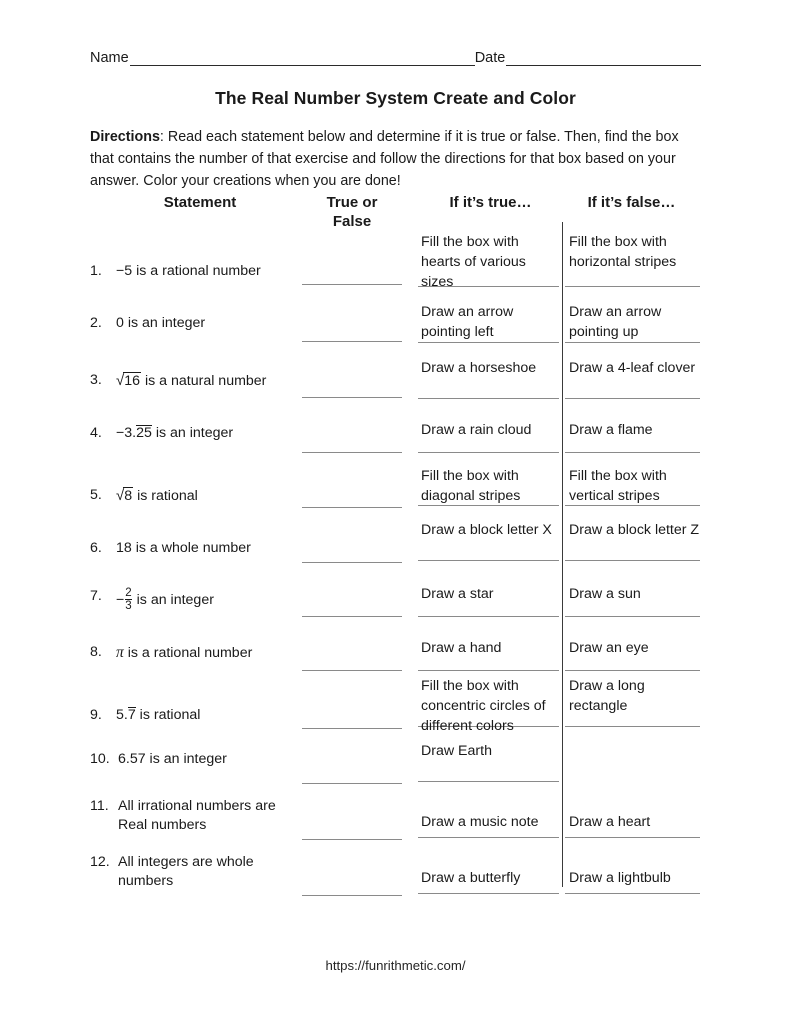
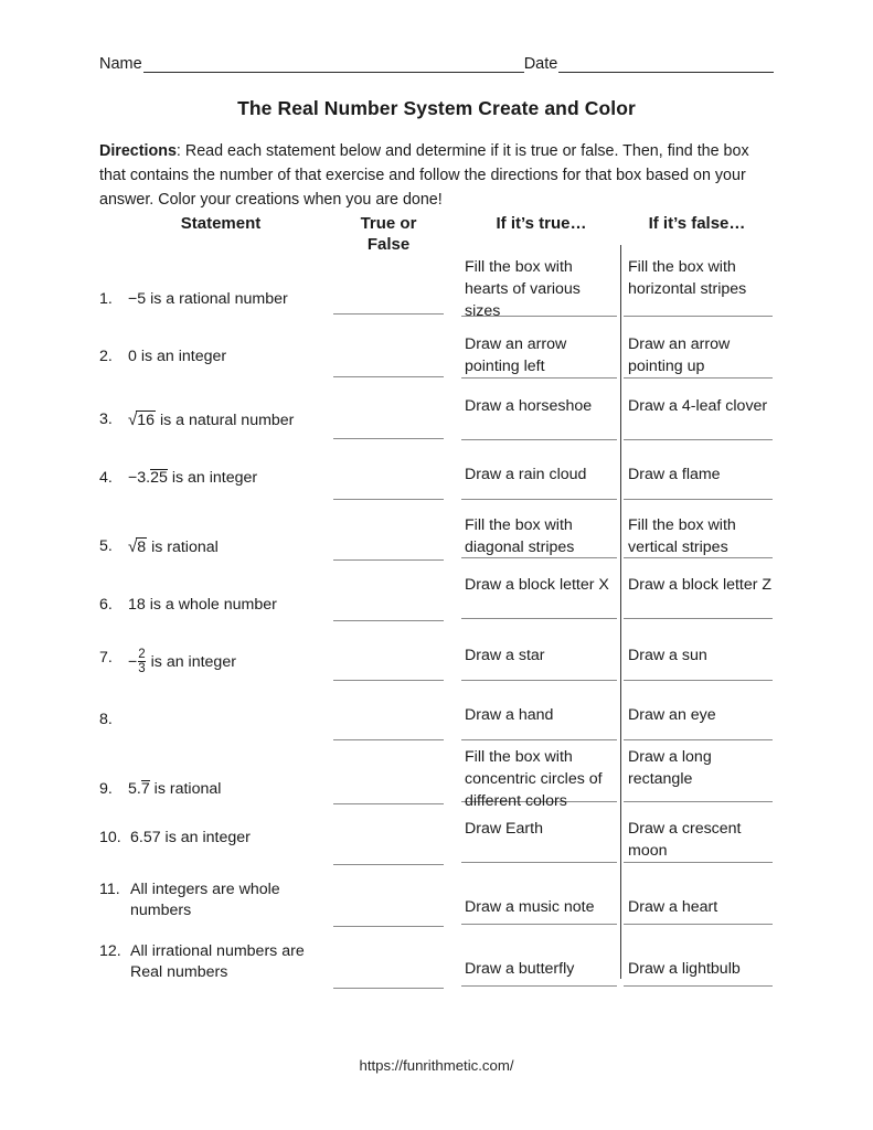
  Name
  Date
  The Real Number System Create and Color
  Directions: Read each statement below and determine if it is true or false. Then, find the box that contains the number of that exercise and follow the directions for that box based on your answer. Color your creations when you are done!
  Statement
  True or
  False
  If it’s true…
  If it’s false…
  1.
  −5 is a rational number
  Fill the box with hearts of various sizes
  Fill the box with horizontal stripes
  2.
  0 is an integer
  Draw an arrow pointing left
  Draw an arrow pointing up
  3.
  √16 is a natural number
  Draw a horseshoe
  Draw a 4-leaf clover
  4.
  −3.25 is an integer
  Draw a rain cloud
  Draw a flame
  5.
  √8 is rational
  Fill the box with diagonal stripes
  Fill the box with vertical stripes
  6.
  18 is a whole number
  Draw a block letter X
  Draw a block letter Z
  7.
  −
  2
  3
  is an integer
  Draw a star
  Draw a sun
  8.
- π is a rational number
  Draw a hand
  Draw an eye
  9.
  5.7 is rational
  Fill the box with concentric circles of different colors
  Draw a long rectangle
  10.
  6.57 is an integer
  Draw Earth
+ Draw a crescent moon
  11.
- All irrational numbers are Real numbers
+ All integers are whole numbers
  Draw a music note
  Draw a heart
  12.
- All integers are whole numbers
+ All irrational numbers are Real numbers
  Draw a butterfly
  Draw a lightbulb
  https://funrithmetic.com/
